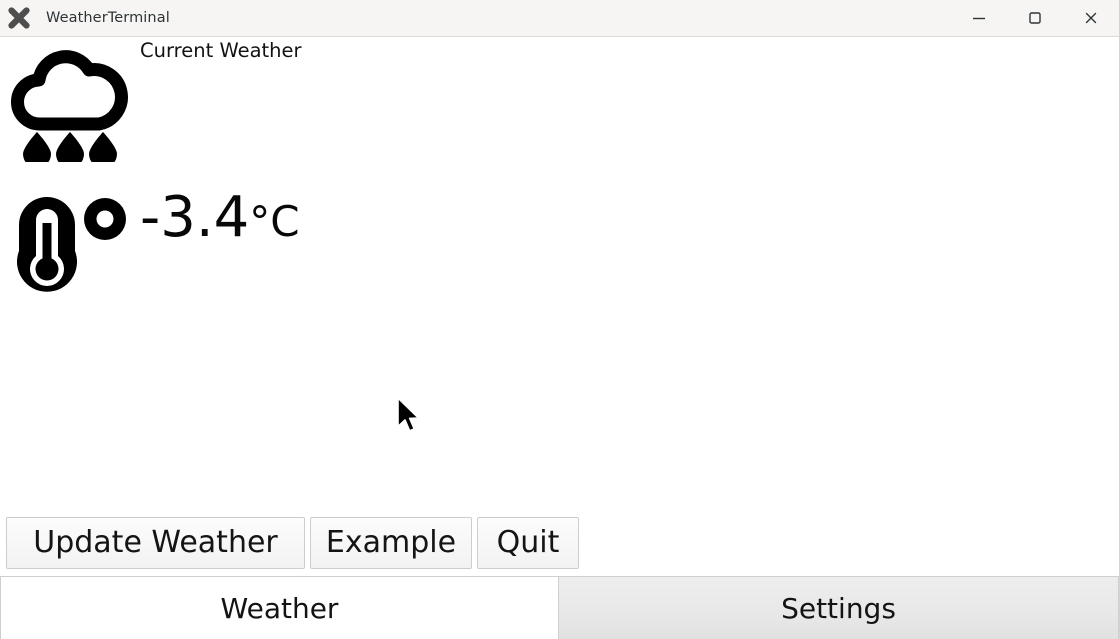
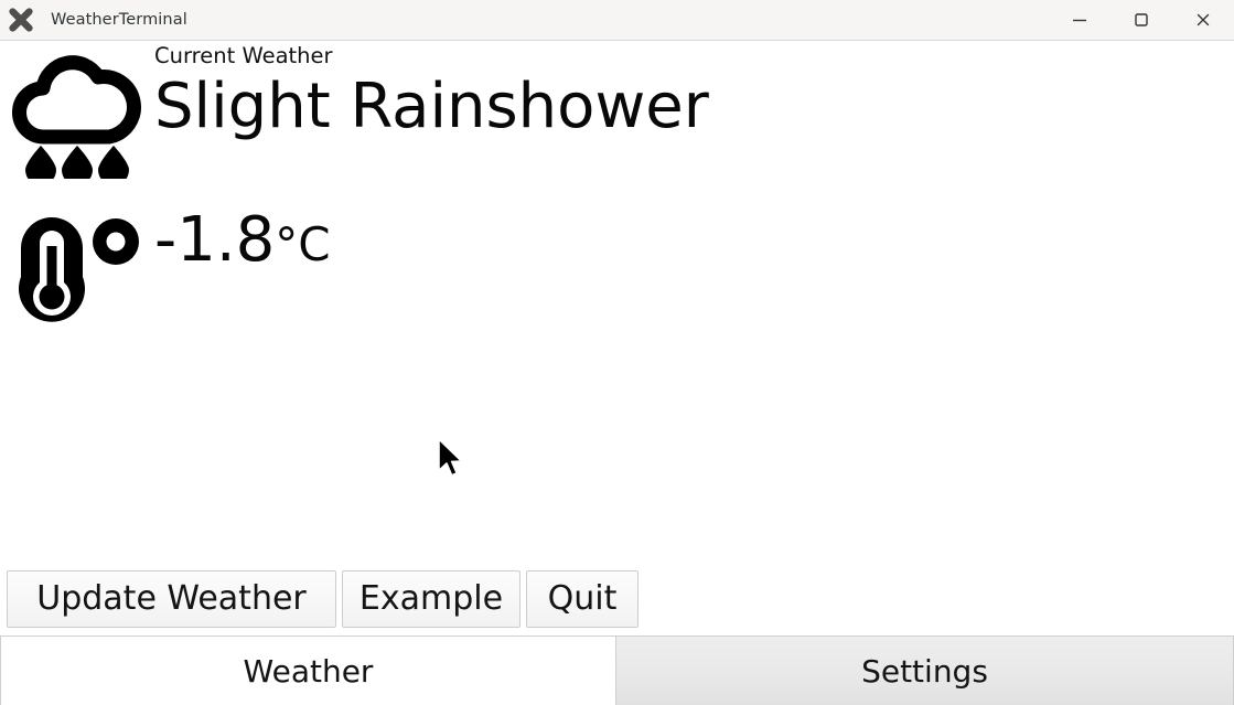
  WeatherTerminal
  Current Weather
+ Slight Rainshower
- -3.4°C
+ -1.8°C
  Update Weather
  Example
  Quit
  Weather
  Settings
